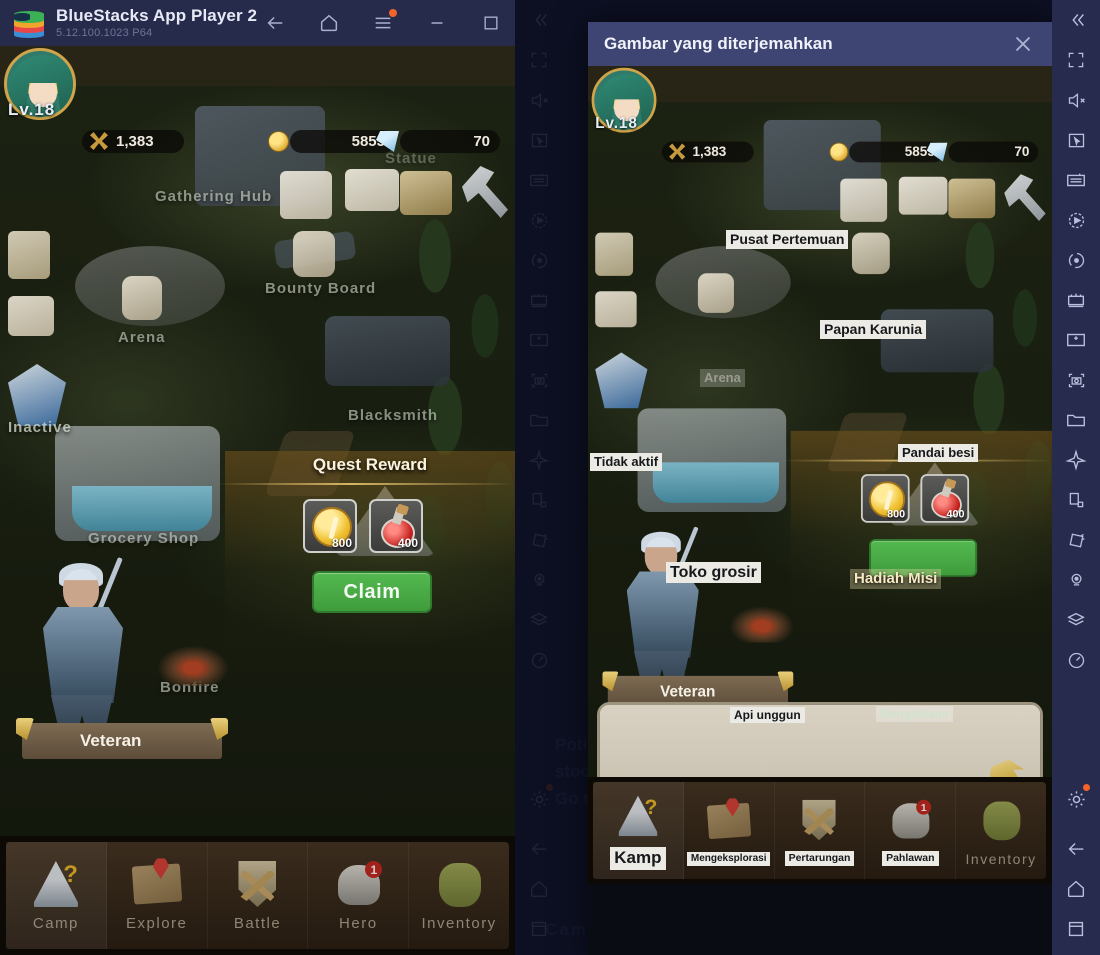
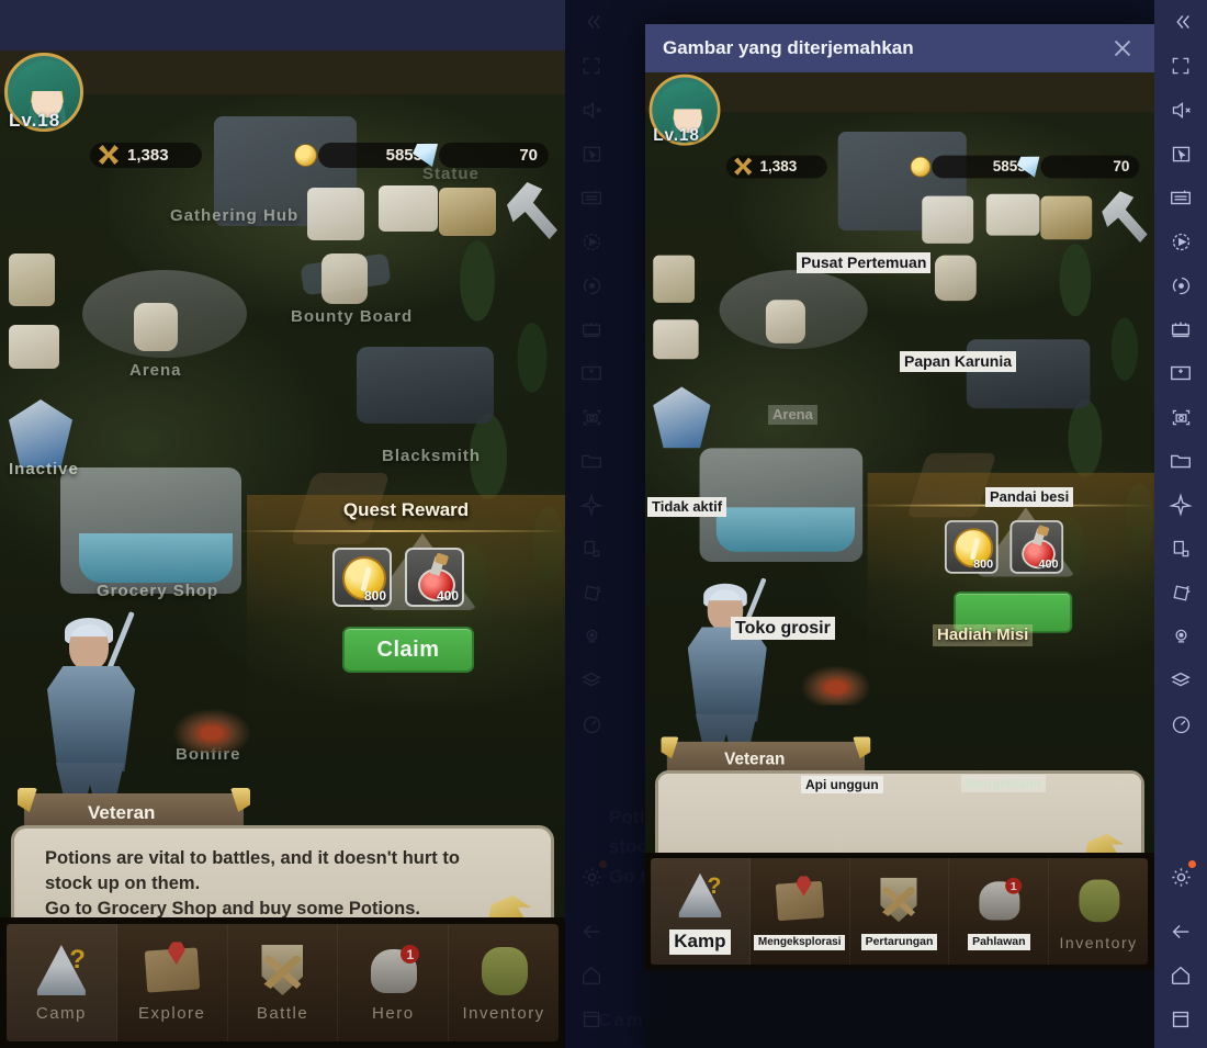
- BlueStacks App Player 2
- 5.12.100.1023 P64
  Lv.18
  1,383
  585
  70
  Statue
  Gathering Hub
  Bounty Board
  Arena
  Inactive
  Blacksmith
  Grocery Shop
  Bonfire
  Quest Reward
  800
  400
  Claim
  Veteran
+ Potions are vital to battles, and it doesn't hurt to
+ stock up on them.
+ Go to Grocery Shop and buy some Potions.
  ?
  Camp
  Explore
  Battle
  1
  Hero
  Inventory
  Cam
  Gambar yang diterjemahkan
  Lv.18
  1,383
  585
  70
  800
  400
  Veteran
  Pusat Pertemuan
  Papan Karunia
  Arena
  Tidak aktif
  Pandai besi
  Toko grosir
  Api unggun
  Hadiah Misi
  ?
  Kamp
  Mengeksplorasi
  Pertarungan
  1
  Pahlawan
  Inventory
